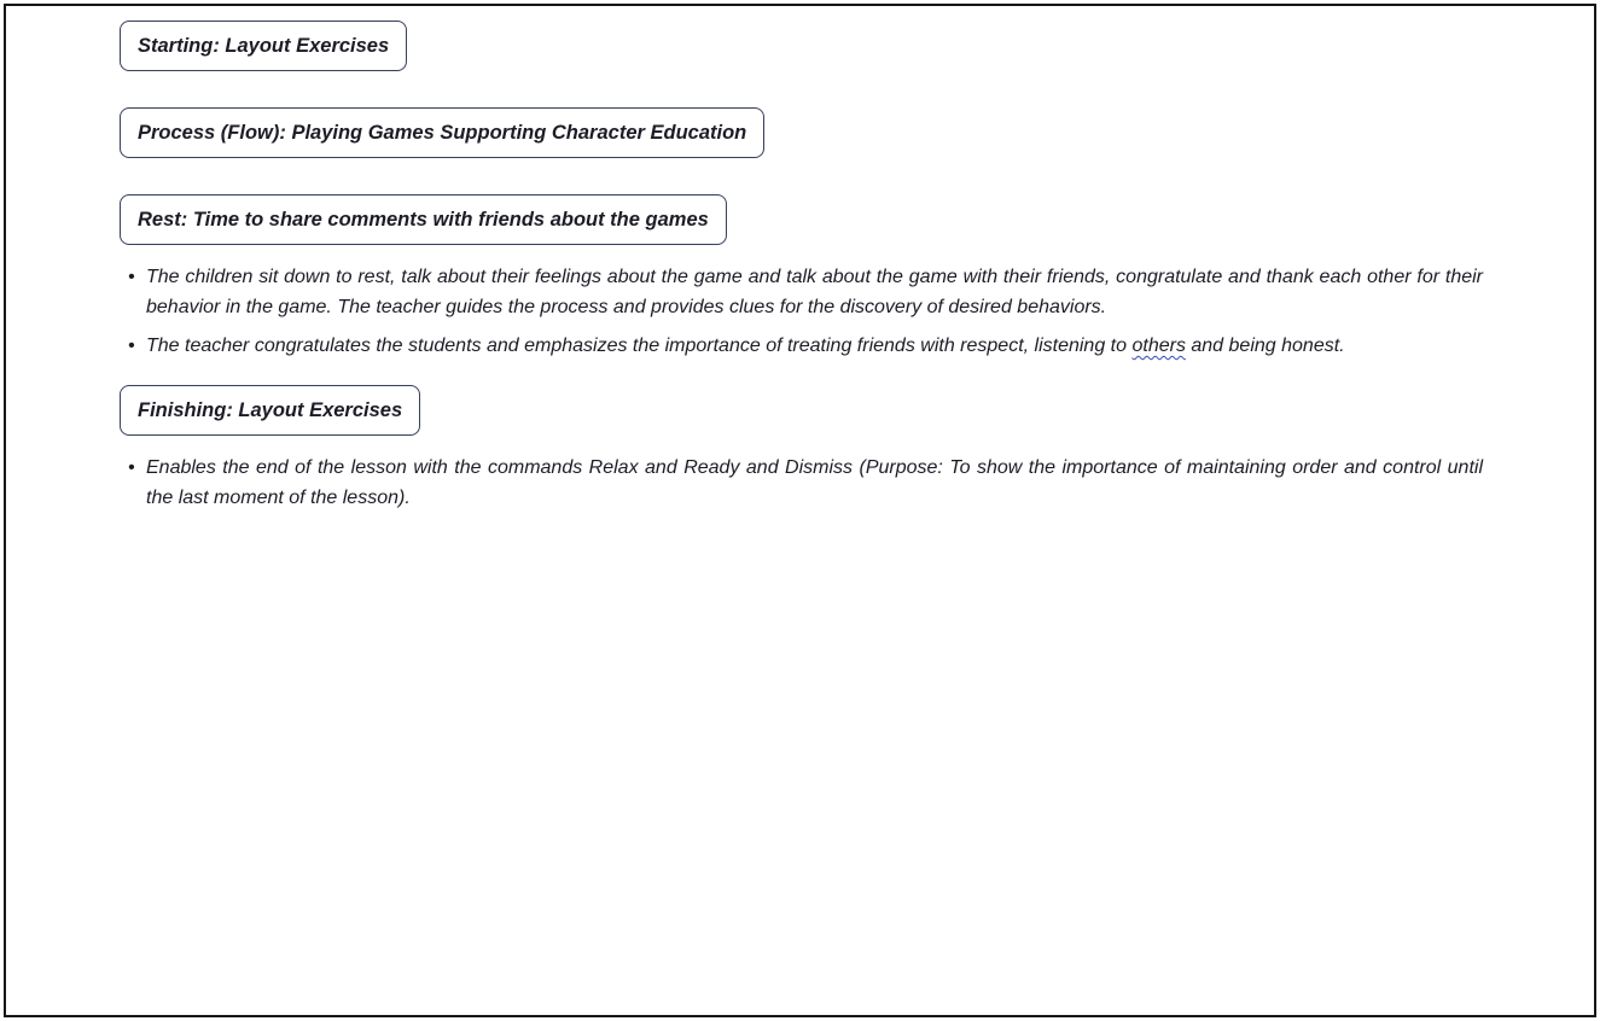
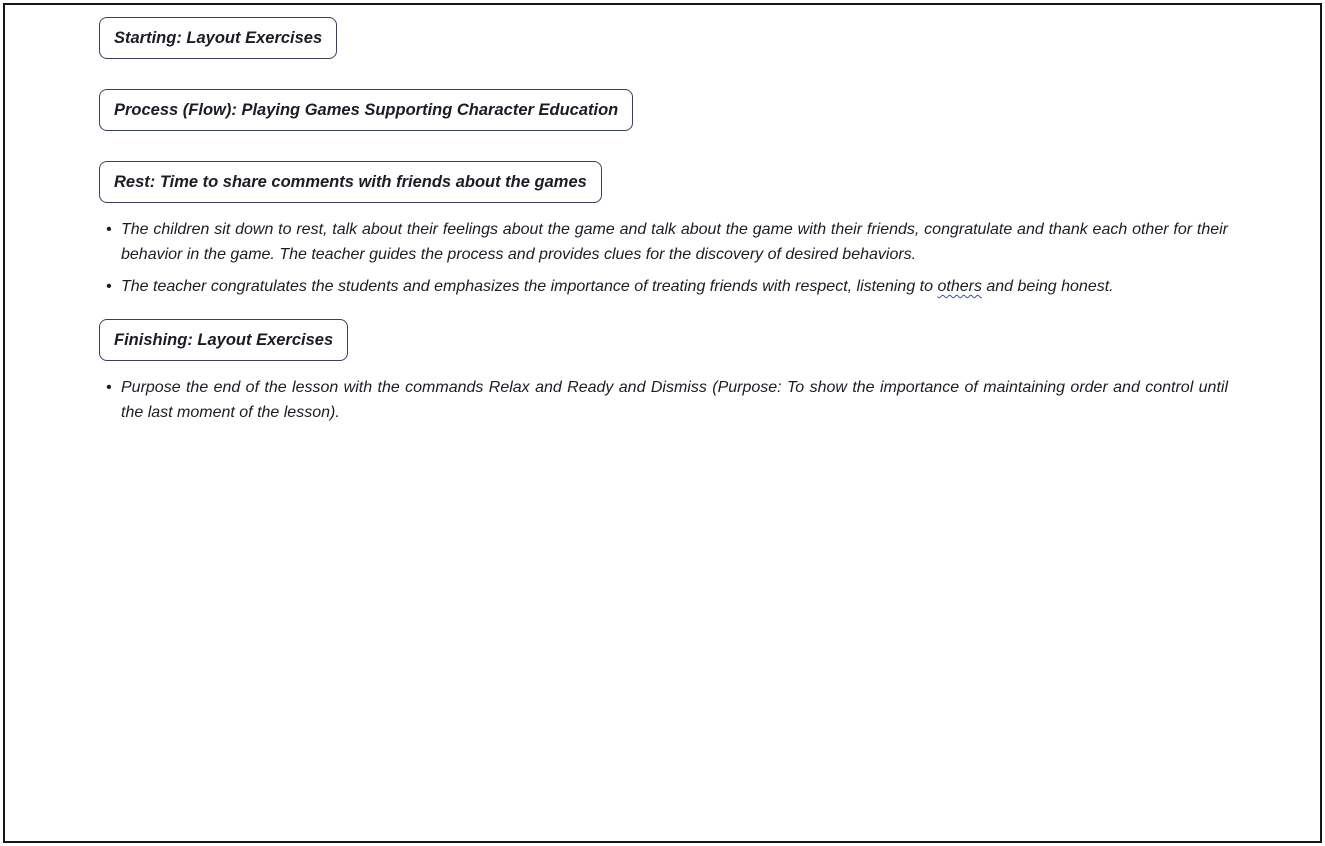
  Starting: Layout Exercises
  Process (Flow): Playing Games Supporting Character Education
  Rest: Time to share comments with friends about the games
  The children sit down to rest, talk about their feelings about the game and talk about the game with their friends, congratulate and thank each other for their behavior in the game. The teacher guides the process and provides clues for the discovery of desired behaviors.
  The teacher congratulates the students and emphasizes the importance of treating friends with respect, listening to others and being honest.
  Finishing: Layout Exercises
- Enables the end of the lesson with the commands Relax and Ready and Dismiss (Purpose: To show the importance of maintaining order and control until the last moment of the lesson).
+ Purpose the end of the lesson with the commands Relax and Ready and Dismiss (Purpose: To show the importance of maintaining order and control until the last moment of the lesson).
